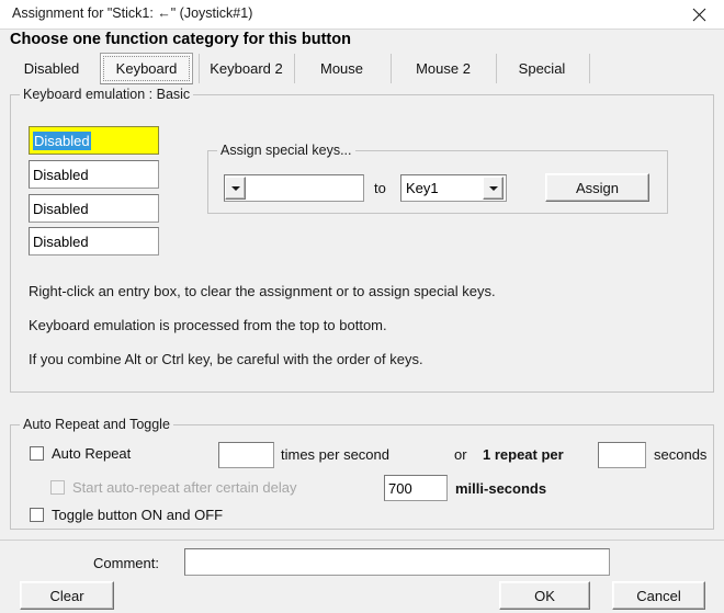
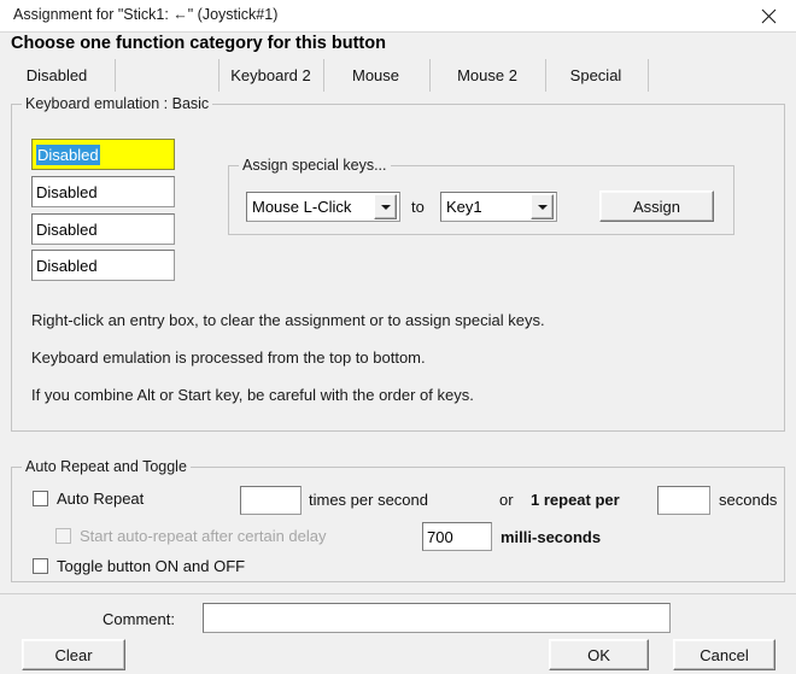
  Assignment for "Stick1: ←" (Joystick#1)
  Choose one function category for this button
  Disabled
- Keyboard
  Keyboard 2
  Mouse
  Mouse 2
  Special
  Keyboard emulation : Basic
  Disabled
  Disabled
  Disabled
  Disabled
  Assign special keys...
+ Mouse L-Click
  to
  Key1
  Assign
  Right-click an entry box, to clear the assignment or to assign special keys.
  Keyboard emulation is processed from the top to bottom.
- If you combine Alt or Ctrl key, be careful with the order of keys.
+ If you combine Alt or Start key, be careful with the order of keys.
  Auto Repeat and Toggle
  Auto Repeat
  times per second
  or
  1 repeat per
  seconds
  Start auto-repeat after certain delay
  700
  milli-seconds
  Toggle button ON and OFF
  Comment:
  Clear
  OK
  Cancel
